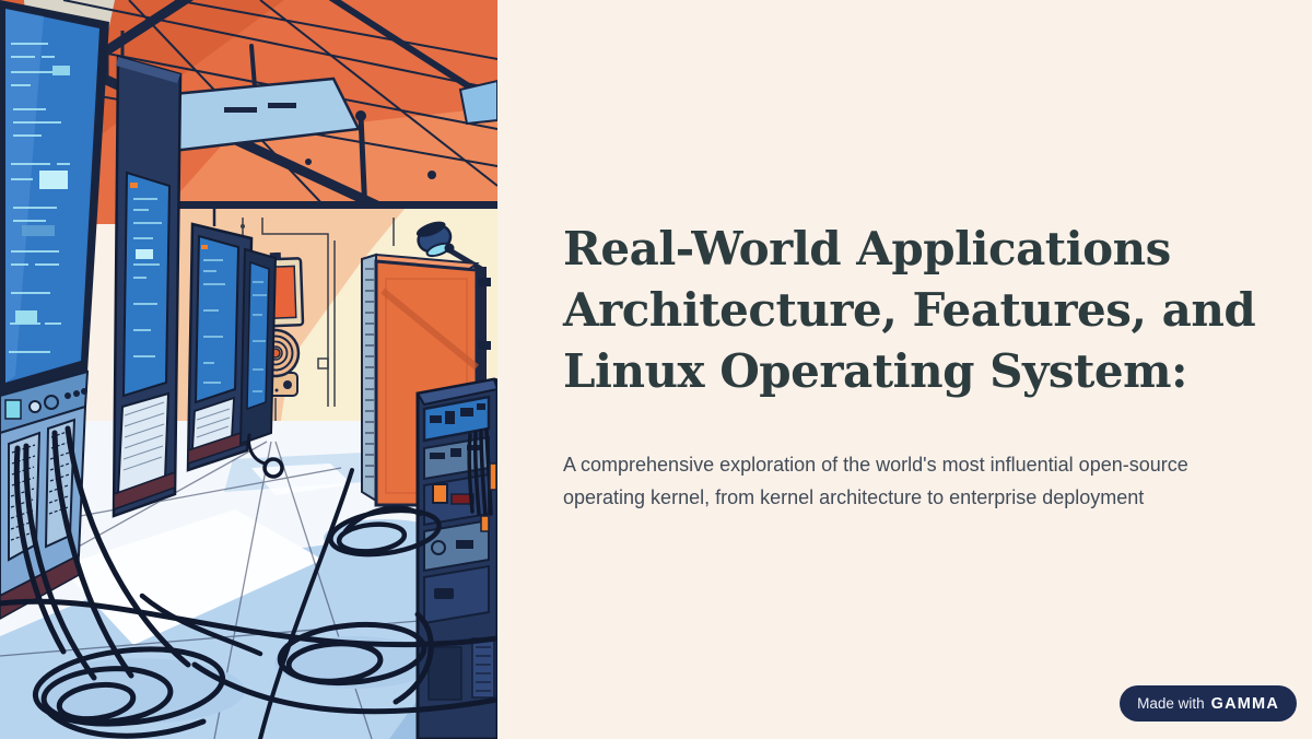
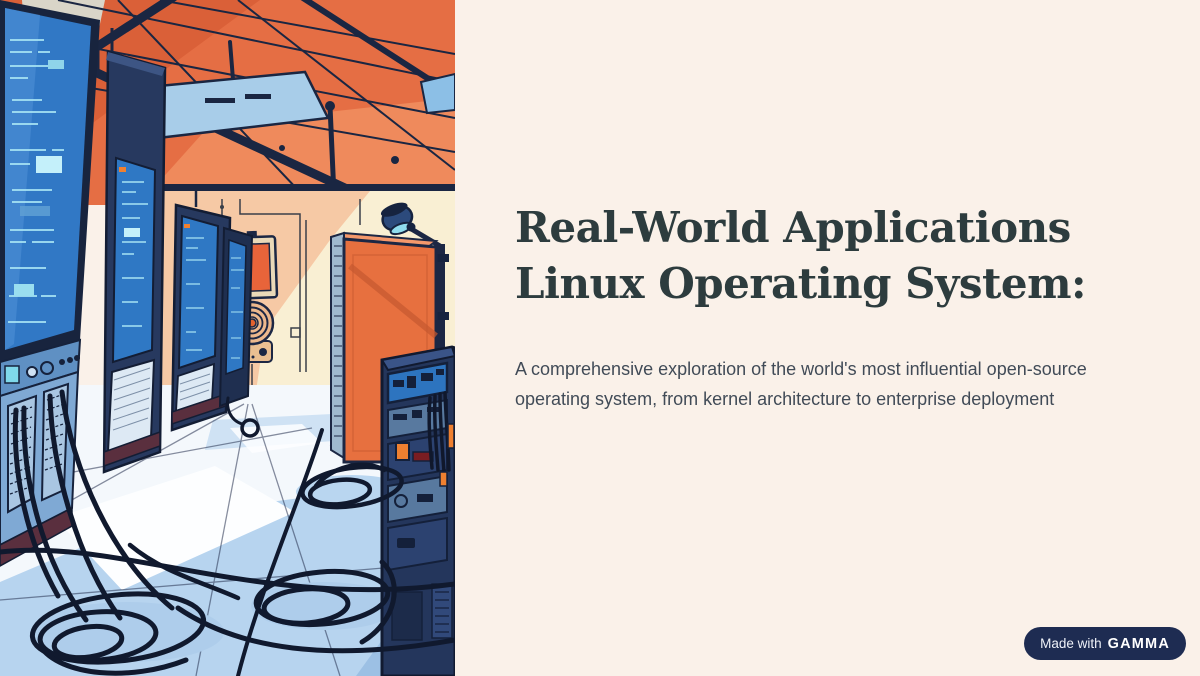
  Real-World Applications
- Architecture, Features, and
  Linux Operating System:
  A comprehensive exploration of the world's most influential open-source
- operating kernel, from kernel architecture to enterprise deployment
+ operating system, from kernel architecture to enterprise deployment
  Made with
  GAMMA
